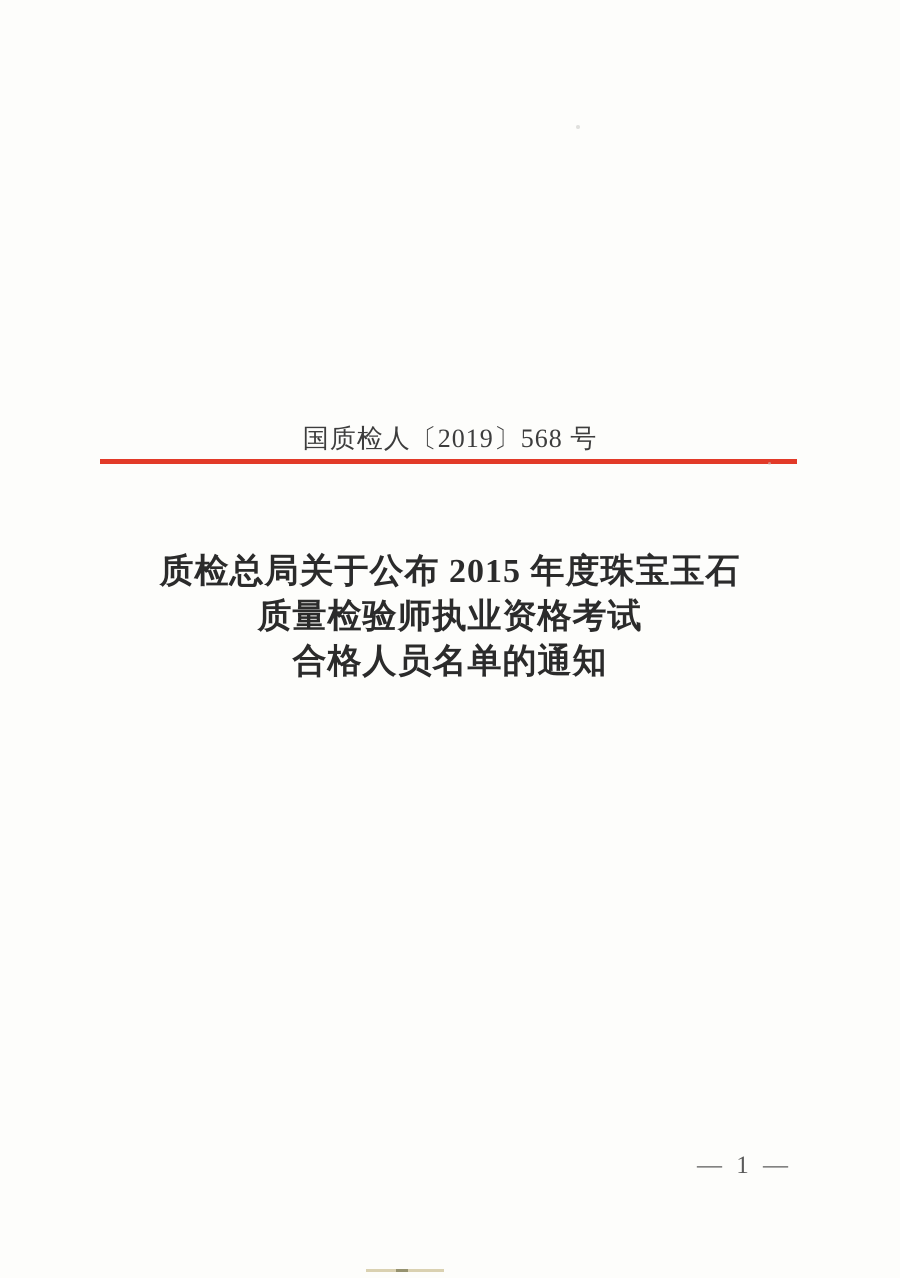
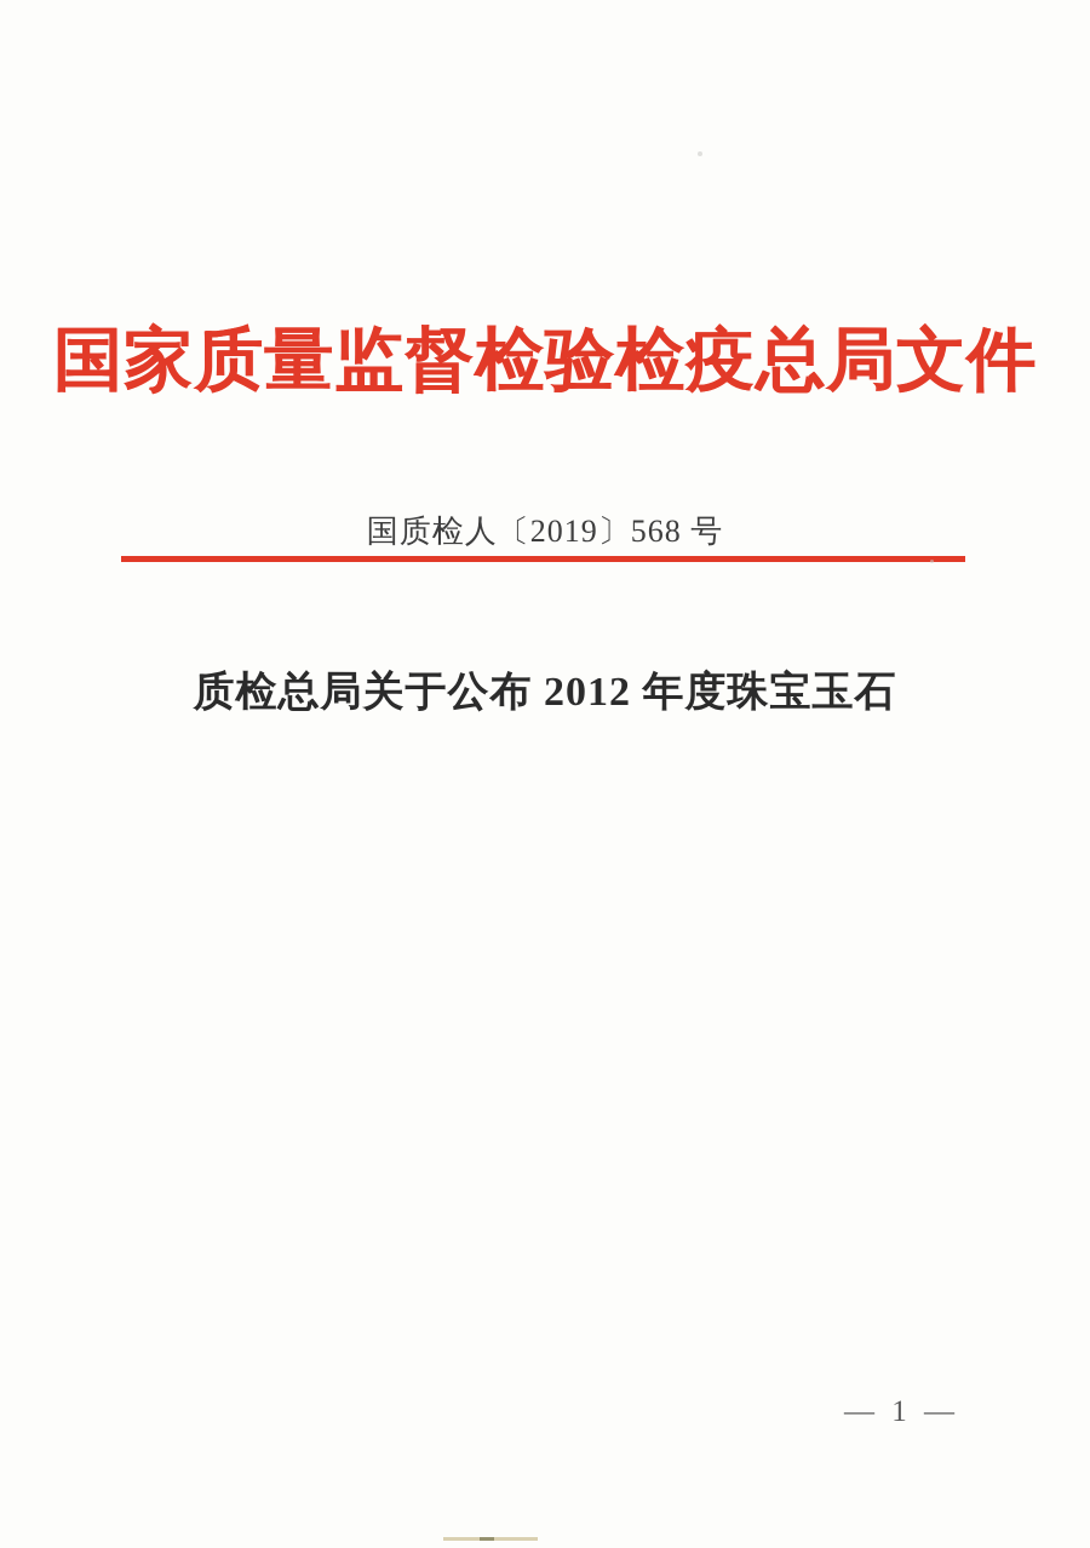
+ 国家质量监督检验检疫总局文件
  国质检人〔2019〕568 号
- 质检总局关于公布 2015 年度珠宝玉石
+ 质检总局关于公布 2012 年度珠宝玉石
- 质量检验师执业资格考试
- 合格人员名单的通知
  — 1 —
